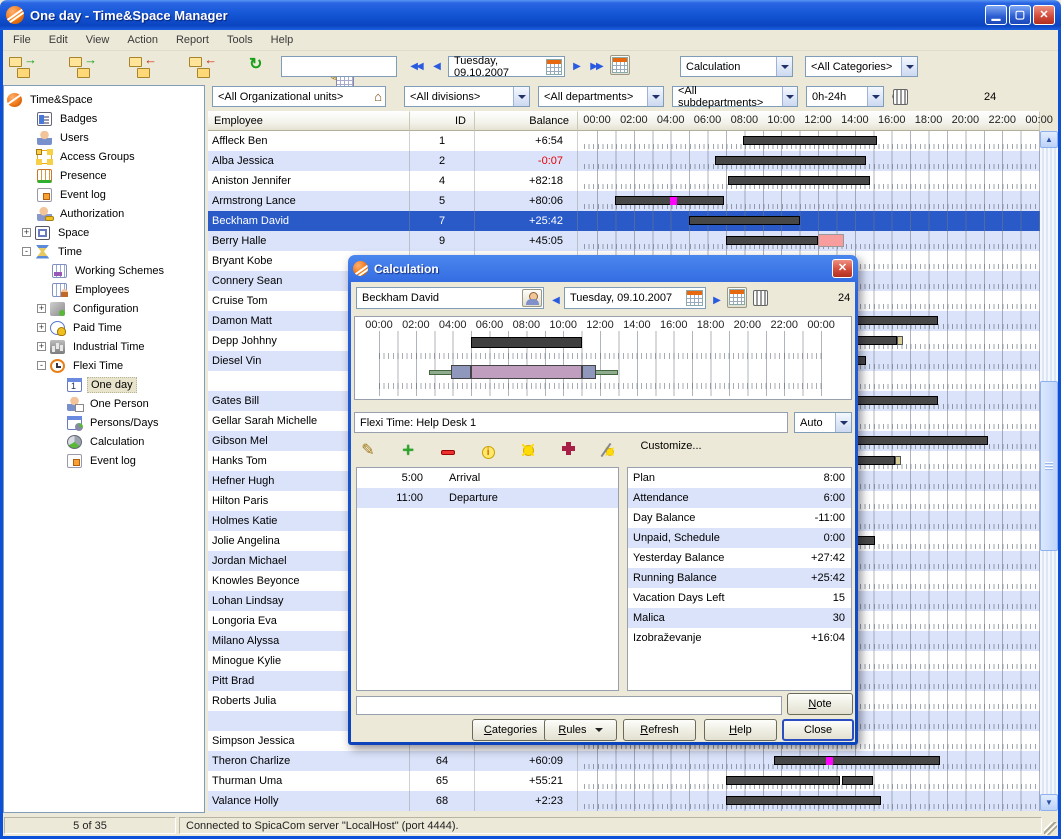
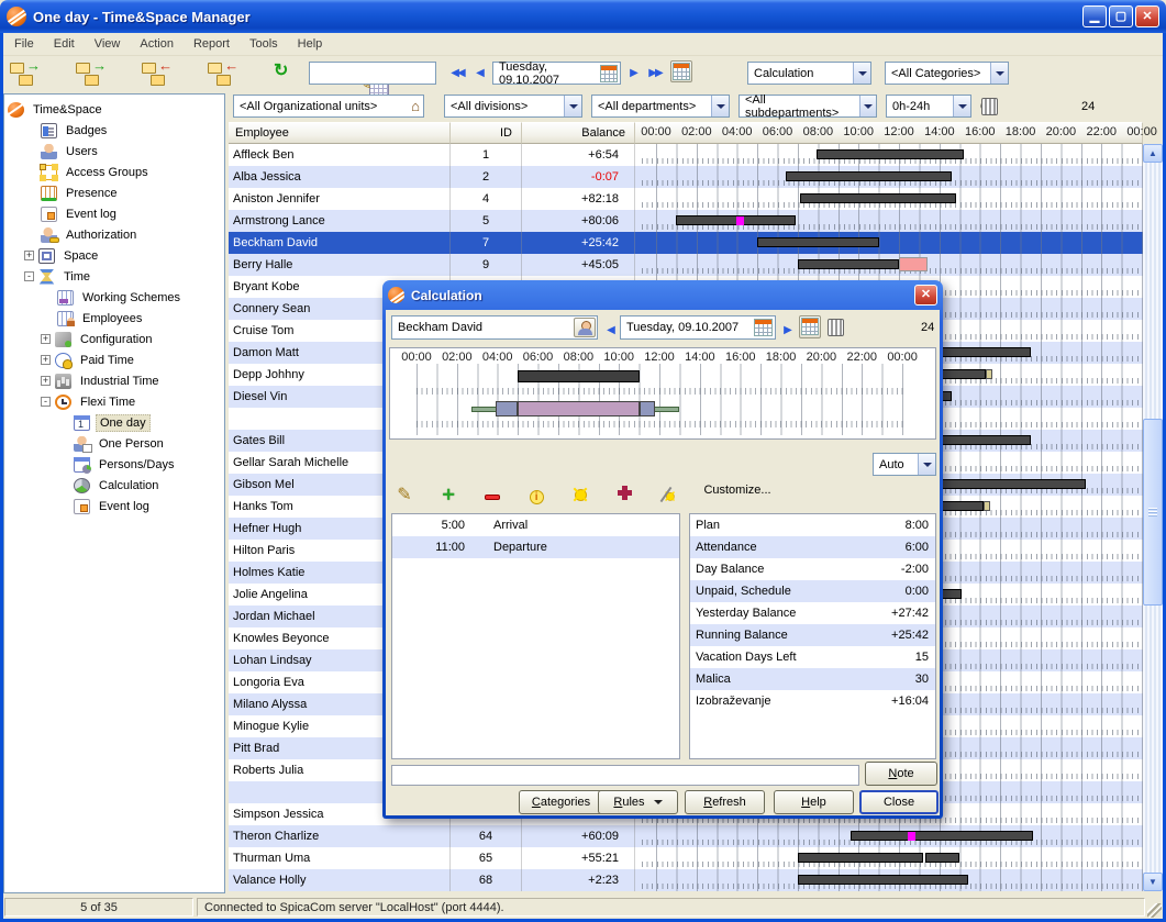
  One day - Time&Space Manager
  ▁
  ▢
  ✕
  File
  Edit
  View
  Action
  Report
  Tools
  Help
  →
  →
  ←
  ←
  ↻
  ◀◀
  ◀
  Tuesday, 09.10.2007
  ▶
  ▶▶
  Calculation
  <All Categories>
  <All Organizational units>
  ⌂
  <All divisions>
  <All departments>
  <All subdepartments>
  0h-24h
  24
  Time&Space
  Badges
  Users
  Access Groups
  Presence
  Event log
  Authorization
  +
  Space
  -
  Time
  Working Schemes
  Employees
  +
  Configuration
  +
  Paid Time
  +
  Industrial Time
  -
  Flexi Time
  One day
  One Person
  Persons/Days
  Calculation
  Event log
  Employee
  ID
  Balance
  00:00
  02:00
  04:00
  06:00
  08:00
  10:00
  12:00
  14:00
  16:00
  18:00
  20:00
  22:00
  00:00
  Affleck Ben
  1
  +6:54
  Alba Jessica
  2
  -0:07
  Aniston Jennifer
  4
  +82:18
  Armstrong Lance
  5
  +80:06
  Beckham David
  7
  +25:42
  Berry Halle
  9
  +45:05
  Bryant Kobe
  Connery Sean
  Cruise Tom
  Damon Matt
  Depp Johhny
  Diesel Vin
  Gates Bill
  Gellar Sarah Michelle
  Gibson Mel
  Hanks Tom
  Hefner Hugh
  Hilton Paris
  Holmes Katie
  Jolie Angelina
  Jordan Michael
  Knowles Beyonce
  Lohan Lindsay
  Longoria Eva
  Milano Alyssa
  Minogue Kylie
  Pitt Brad
  Roberts Julia
  Simpson Jessica
  Theron Charlize
  64
  +60:09
  Thurman Uma
  65
  +55:21
  Valance Holly
  68
  +2:23
  ▲
  ▼
  5 of 35
  Connected to SpicaCom server "LocalHost" (port 4444).
  Calculation
  ✕
  Beckham David
  ◀
  Tuesday, 09.10.2007
  ▶
  24
  00:00
  02:00
  04:00
  06:00
  08:00
  10:00
  12:00
  14:00
  16:00
  18:00
  20:00
  22:00
  00:00
- Flexi Time: Help Desk 1
  Auto
  ✎
  ＋
  i
  Customize...
  5:00
  Arrival
  11:00
  Departure
  Plan
  8:00
  Attendance
  6:00
  Day Balance
- -11:00
+ -2:00
  Unpaid, Schedule
  0:00
  Yesterday Balance
  +27:42
  Running Balance
  +25:42
  Vacation Days Left
  15
  Malica
  30
  Izobraževanje
  +16:04
  Note
  Categories
  Rules
  Refresh
  Help
  Close
